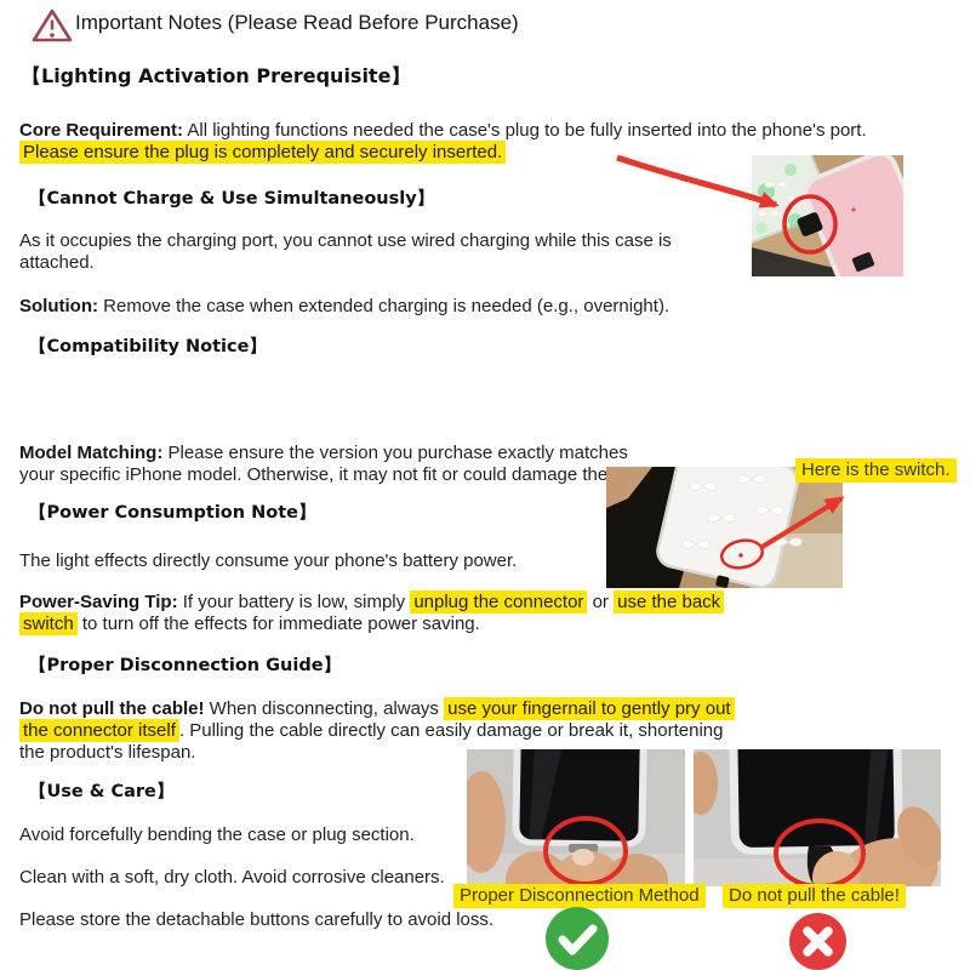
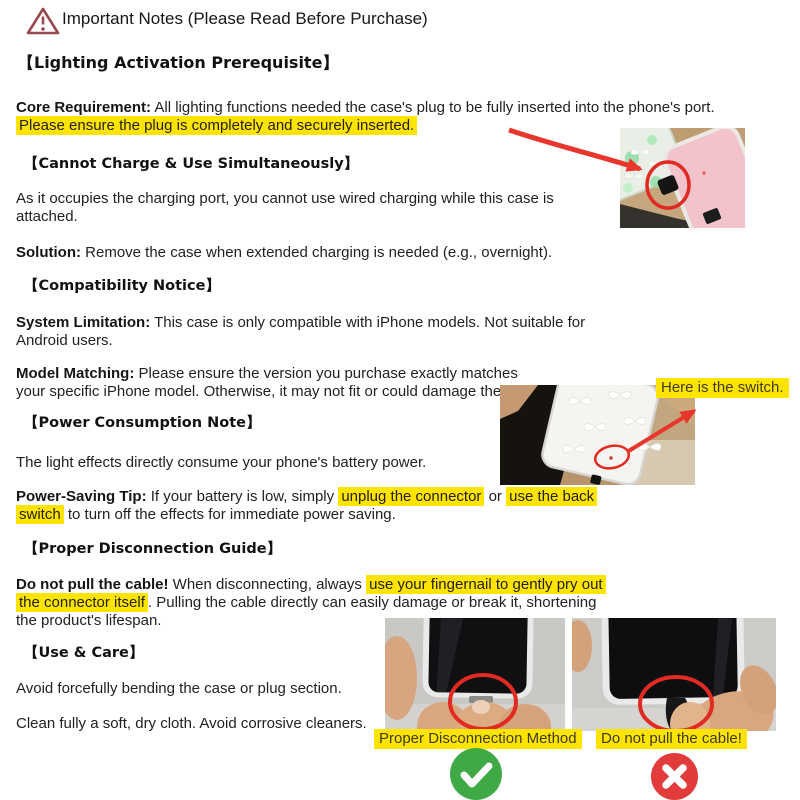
  Important Notes (Please Read Before Purchase)
  【Lighting Activation Prerequisite】
  Core Requirement: All lighting functions needed the case's plug to be fully inserted into the phone's port. Please ensure the plug is completely and securely inserted.
  【Cannot Charge & Use Simultaneously】
  As it occupies the charging port, you cannot use wired charging while this case is attached.
  Solution: Remove the case when extended charging is needed (e.g., overnight).
  【Compatibility Notice】
+ System Limitation: This case is only compatible with iPhone models. Not suitable for Android users.
  Model Matching: Please ensure the version you purchase exactly matches your specific iPhone model. Otherwise, it may not fit or could damage the
  【Power Consumption Note】
  The light effects directly consume your phone's battery power.
  Power-Saving Tip: If your battery is low, simply unplug the connector or use the back switch to turn off the effects for immediate power saving.
  【Proper Disconnection Guide】
  Do not pull the cable! When disconnecting, always use your fingernail to gently pry out the connector itself . Pulling the cable directly can easily damage or break it, shortening the product's lifespan.
  【Use & Care】
  Avoid forcefully bending the case or plug section.
- Clean with a soft, dry cloth. Avoid corrosive cleaners.
+ Clean fully a soft, dry cloth. Avoid corrosive cleaners.
- Please store the detachable buttons carefully to avoid loss.
  Here is the switch.
  Proper Disconnection Method
  Do not pull the cable!
